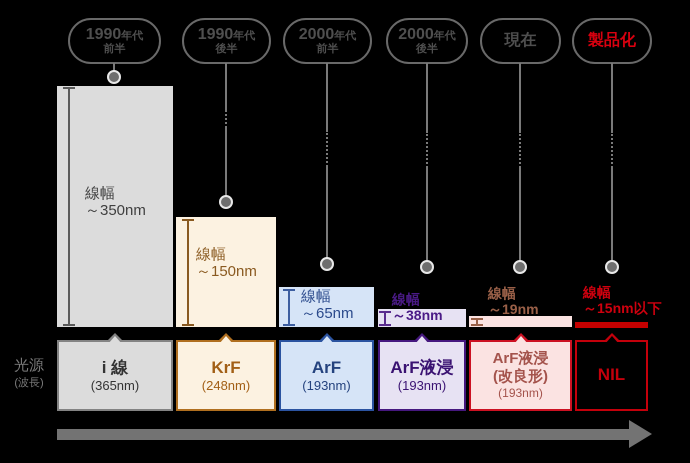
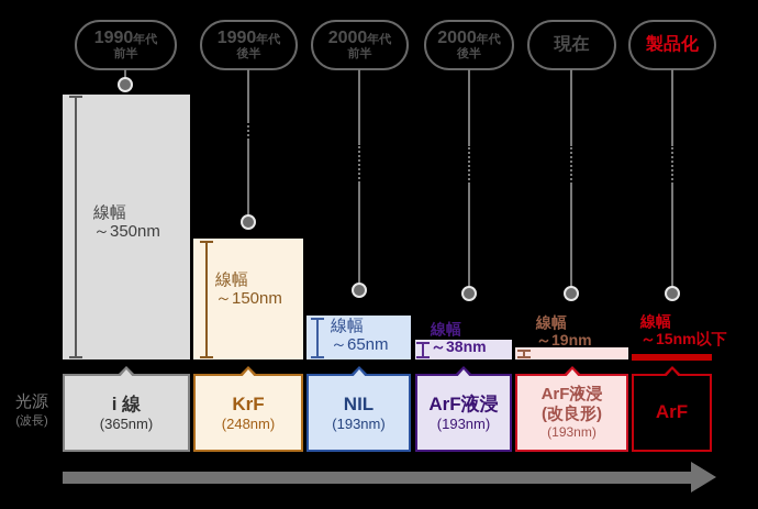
  1990年代
  前半
  1990年代
  後半
  2000年代
  前半
  2000年代
  後半
  現在
  製品化
  線幅
  ～350nm
  線幅
  ～150nm
  線幅
  ～65nm
  線幅
  ～38nm
  線幅
  ～19nm
  線幅
  ～15nm以下
  光源
  (波長)
  i 線
  (365nm)
  KrF
  (248nm)
- ArF
+ NIL
  (193nm)
  ArF液浸
  (193nm)
  ArF液浸
  (改良形)
  (193nm)
- NIL
+ ArF
